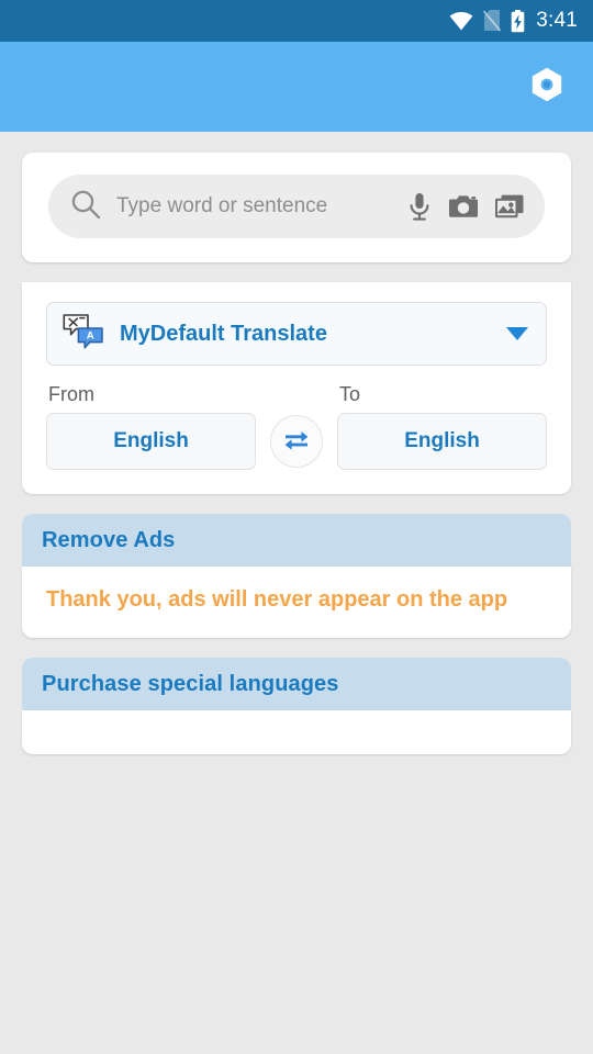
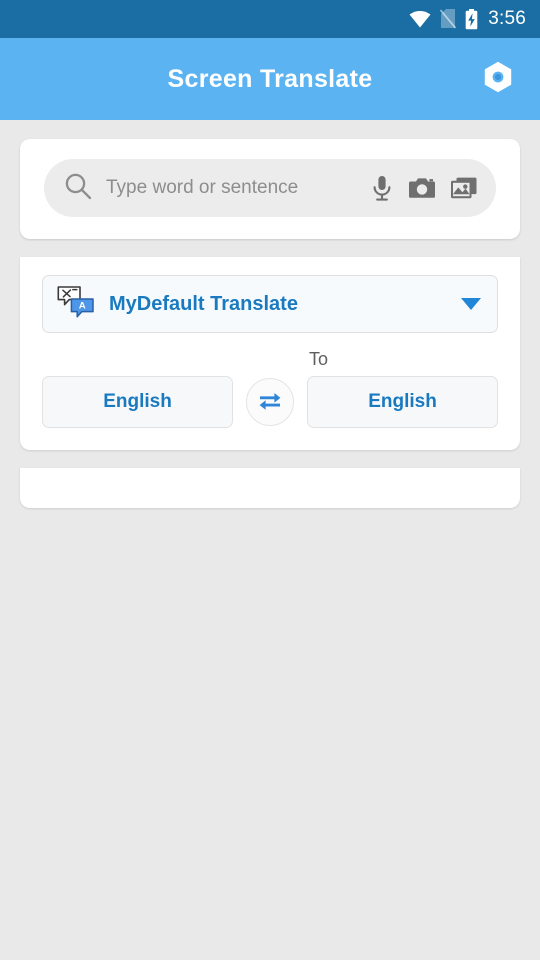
- 3:41
+ 3:56
+ Screen Translate
  Type word or sentence
  A
  MyDefault Translate
- From
  English
  To
  English
- Remove Ads
- Thank you, ads will never appear on the app
- Purchase special languages
